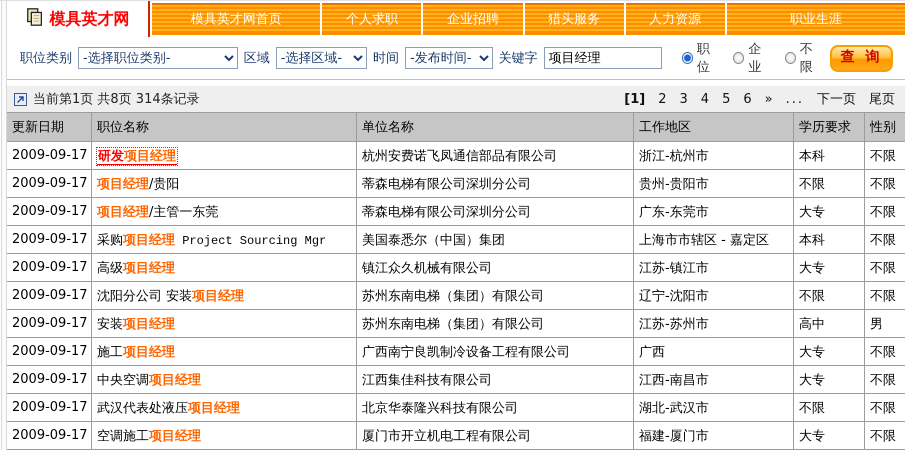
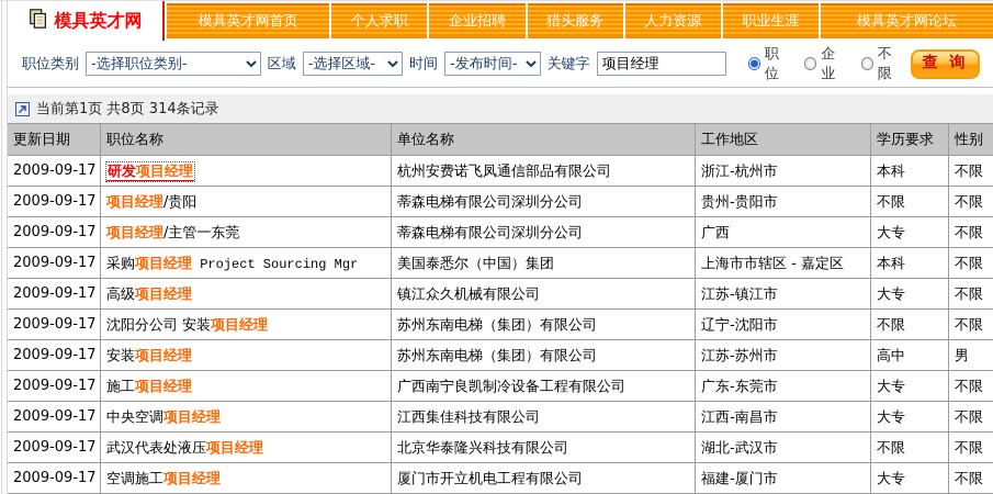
  模具英才网
  模具英才网首页
  个人求职
  企业招聘
  猎头服务
  人力资源
  职业生涯
+ 模具英才网论坛
  职位类别
  -选择职位类别-
  区域
  -选择区域-
  时间
  -发布时间-
  关键字
  项目经理
  职位
  企业
  不限
  查 询
  当前第1页 共8页 314条记录
- [1]
- 2
- 3
- 4
- 5
- 6
- »
- ...
- 下一页
- 尾页
  更新日期	职位名称	单位名称	工作地区	学历要求	性别
  2009-09-17	研发项目经理	杭州安费诺飞凤通信部品有限公司	浙江-杭州市	本科	不限
  2009-09-17	项目经理/贵阳	蒂森电梯有限公司深圳分公司	贵州-贵阳市	不限	不限
- 2009-09-17	项目经理/主管一东莞	蒂森电梯有限公司深圳分公司	广东-东莞市	大专	不限
+ 2009-09-17	项目经理/主管一东莞	蒂森电梯有限公司深圳分公司	广西	大专	不限
  2009-09-17	采购项目经理 Project Sourcing Mgr	美国泰悉尔（中国）集团	上海市市辖区 - 嘉定区	本科	不限
  2009-09-17	高级项目经理	镇江众久机械有限公司	江苏-镇江市	大专	不限
  2009-09-17	沈阳分公司 安装项目经理	苏州东南电梯（集团）有限公司	辽宁-沈阳市	不限	不限
  2009-09-17	安装项目经理	苏州东南电梯（集团）有限公司	江苏-苏州市	高中	男
- 2009-09-17	施工项目经理	广西南宁良凯制冷设备工程有限公司	广西	大专	不限
+ 2009-09-17	施工项目经理	广西南宁良凯制冷设备工程有限公司	广东-东莞市	大专	不限
  2009-09-17	中央空调项目经理	江西集佳科技有限公司	江西-南昌市	大专	不限
  2009-09-17	武汉代表处液压项目经理	北京华泰隆兴科技有限公司	湖北-武汉市	不限	不限
  2009-09-17	空调施工项目经理	厦门市开立机电工程有限公司	福建-厦门市	大专	不限
